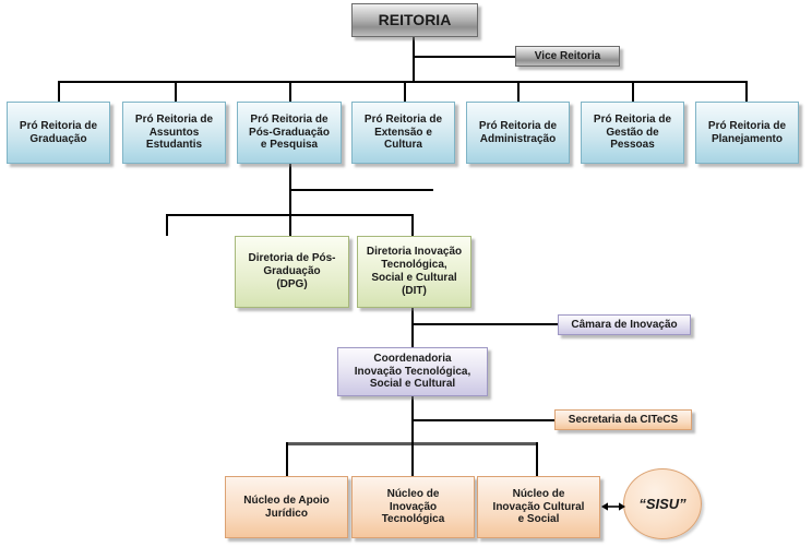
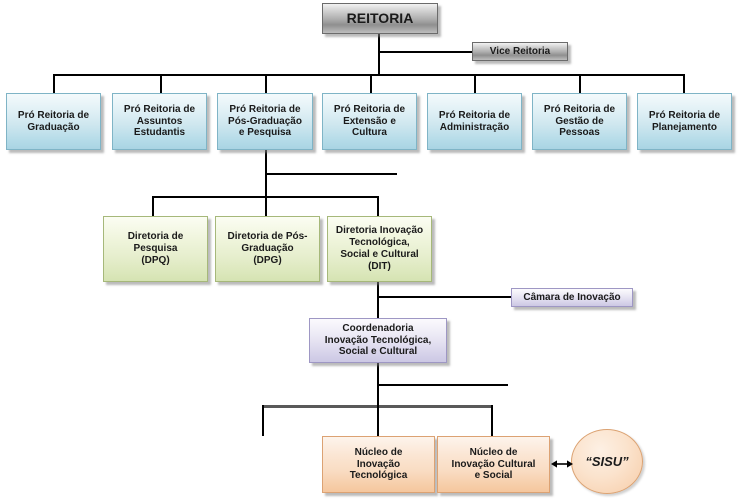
  REITORIA
  Vice Reitoria
  Pró Reitoria de
  Graduação
  Pró Reitoria de
  Assuntos
  Estudantis
  Pró Reitoria de
  Pós-Graduação
  e Pesquisa
  Pró Reitoria de
  Extensão e
  Cultura
  Pró Reitoria de
  Administração
  Pró Reitoria de
  Gestão de
  Pessoas
  Pró Reitoria de
  Planejamento
+ Diretoria de
+ Pesquisa
+ (DPQ)
  Diretoria de Pós-
  Graduação
  (DPG)
  Diretoria Inovação
  Tecnológica,
  Social e Cultural
  (DIT)
  Câmara de Inovação
  Coordenadoria
  Inovação Tecnológica,
  Social e Cultural
- Secretaria da CITeCS
- Núcleo de Apoio
- Jurídico
  Núcleo de
  Inovação
  Tecnológica
  Núcleo de
  Inovação Cultural
  e Social
  “SISU”
